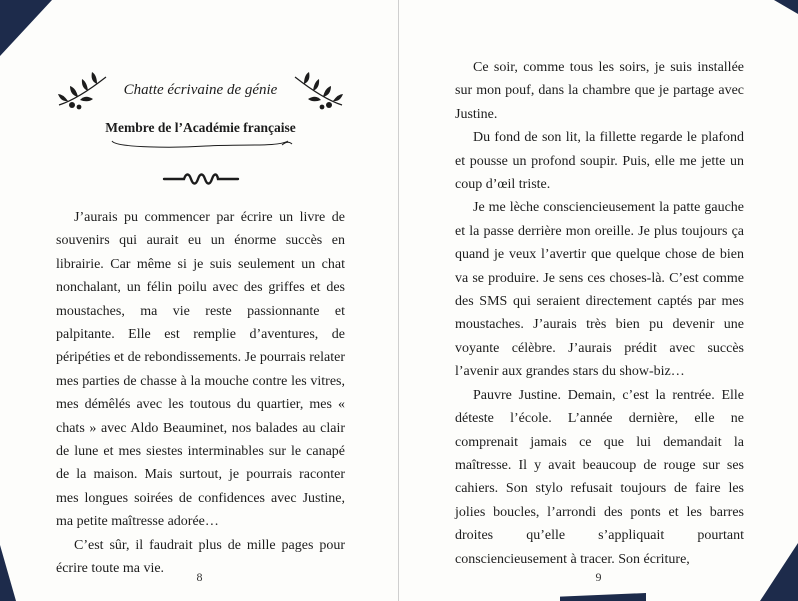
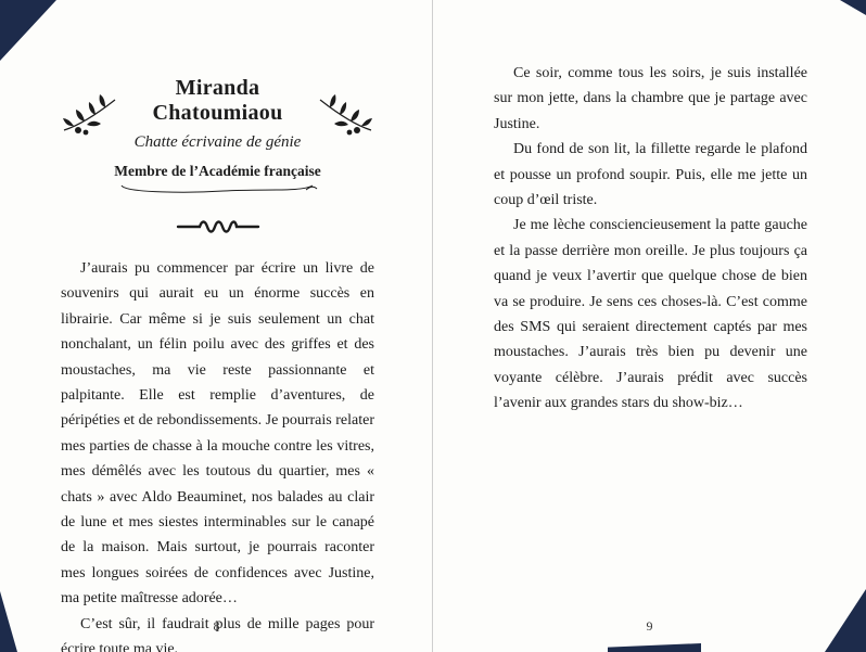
+ Miranda Chatoumiaou
  Chatte écrivaine de génie
  Membre de l’Académie française
  J’aurais pu commencer par écrire un livre de souvenirs qui aurait eu un énorme succès en librairie. Car même si je suis seulement un chat nonchalant, un félin poilu avec des griffes et des moustaches, ma vie reste passionnante et palpitante. Elle est remplie d’aventures, de péripéties et de rebondissements. Je pourrais relater mes parties de chasse à la mouche contre les vitres, mes démêlés avec les toutous du quartier, mes « chats » avec Aldo Beauminet, nos balades au clair de lune et mes siestes interminables sur le canapé de la maison. Mais surtout, je pourrais raconter mes longues soirées de confidences avec Justine, ma petite maîtresse adorée…
  C’est sûr, il faudrait plus de mille pages pour écrire toute ma vie.
  8
- Ce soir, comme tous les soirs, je suis installée sur mon pouf, dans la chambre que je partage avec Justine.
+ Ce soir, comme tous les soirs, je suis installée sur mon jette, dans la chambre que je partage avec Justine.
  Du fond de son lit, la fillette regarde le plafond et pousse un profond soupir. Puis, elle me jette un coup d’œil triste.
  Je me lèche consciencieusement la patte gauche et la passe derrière mon oreille. Je plus toujours ça quand je veux l’avertir que quelque chose de bien va se produire. Je sens ces choses-là. C’est comme des SMS qui seraient directement captés par mes moustaches. J’aurais très bien pu devenir une voyante célèbre. J’aurais prédit avec succès l’avenir aux grandes stars du show-biz…
- Pauvre Justine. Demain, c’est la rentrée. Elle déteste l’école. L’année dernière, elle ne comprenait jamais ce que lui demandait la maîtresse. Il y avait beaucoup de rouge sur ses cahiers. Son stylo refusait toujours de faire les jolies boucles, l’arrondi des ponts et les barres droites qu’elle s’appliquait pourtant consciencieusement à tracer. Son écriture,
  9
